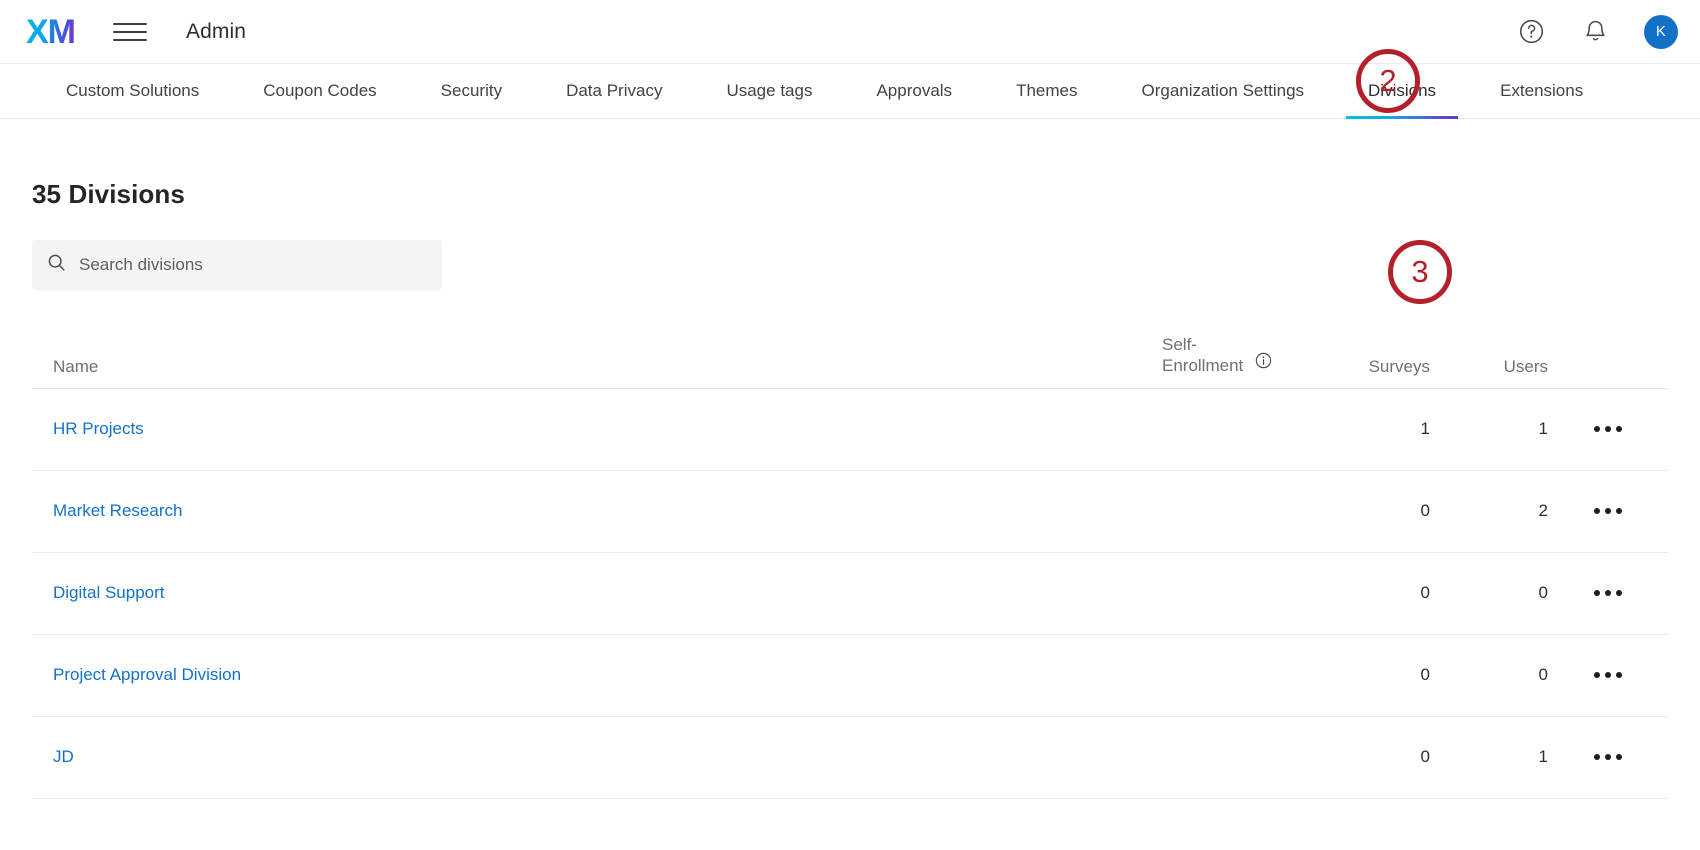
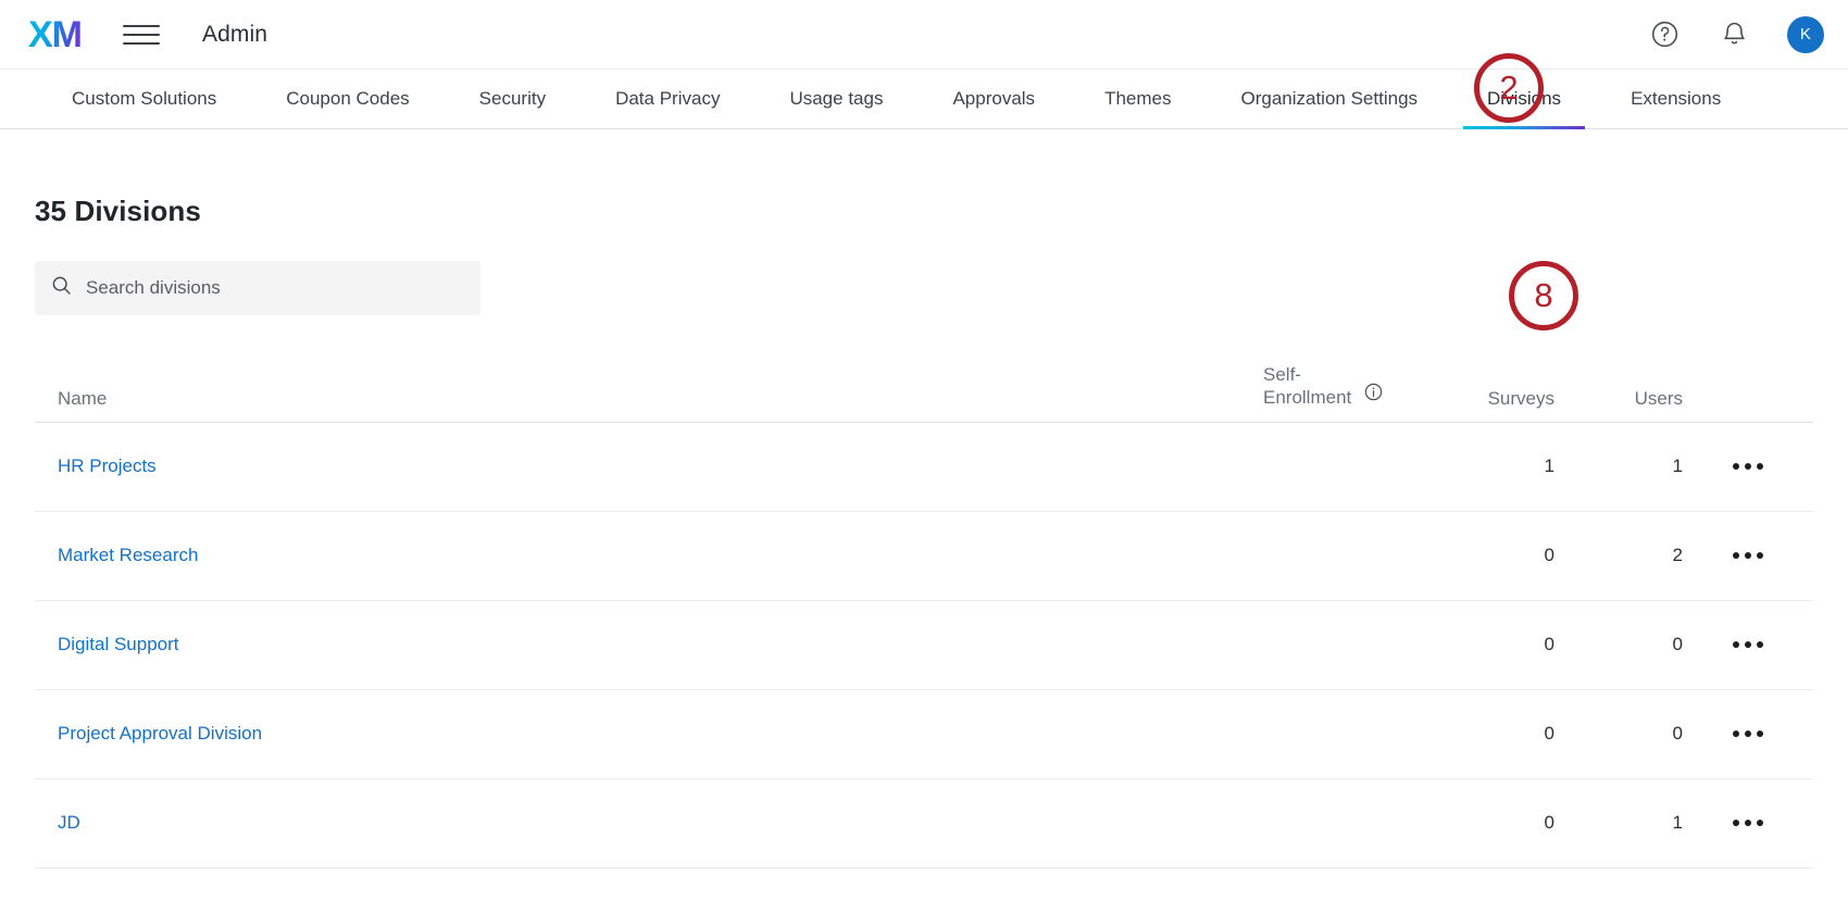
  XM
  Admin
  K
  Custom Solutions
  Coupon Codes
  Security
  Data Privacy
  Usage tags
  Approvals
  Themes
  Organization Settings
  Divisions
  Extensions
  35 Divisions
  Search divisions
  Name
  Self-Enrollment
  Surveys
  Users
  HR Projects
  1
  1
  Market Research
  0
  2
  Digital Support
  0
  0
  Project Approval Division
  0
  0
  JD
  0
  1
  2
- 3
+ 8
